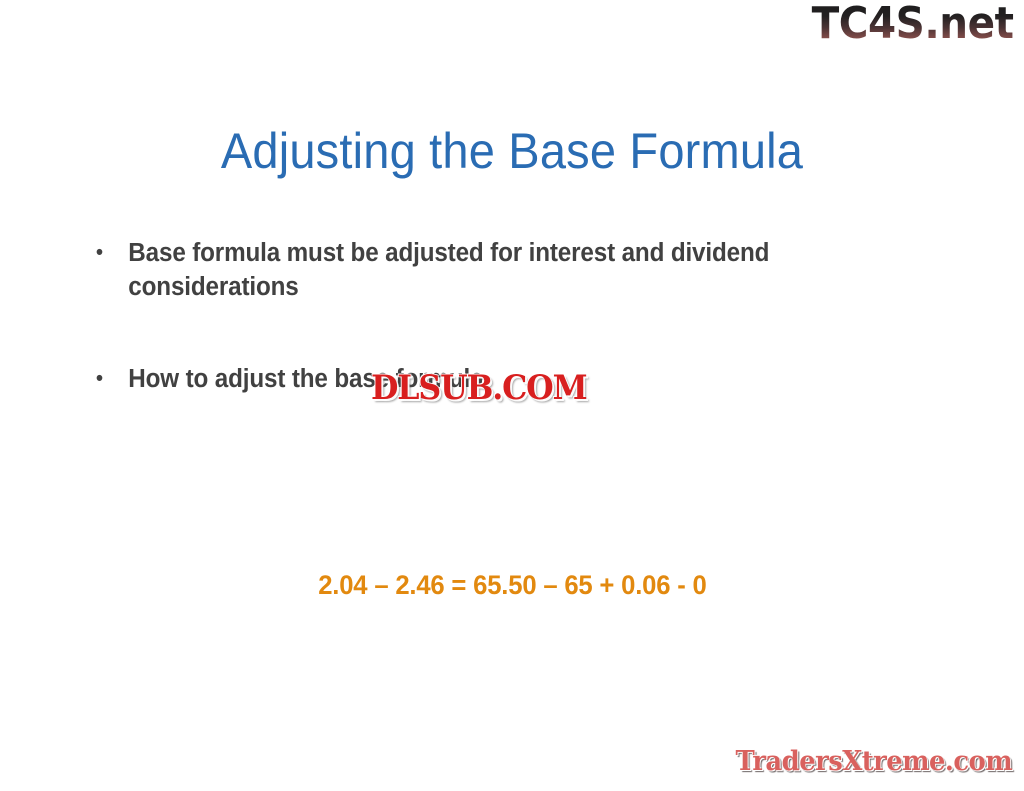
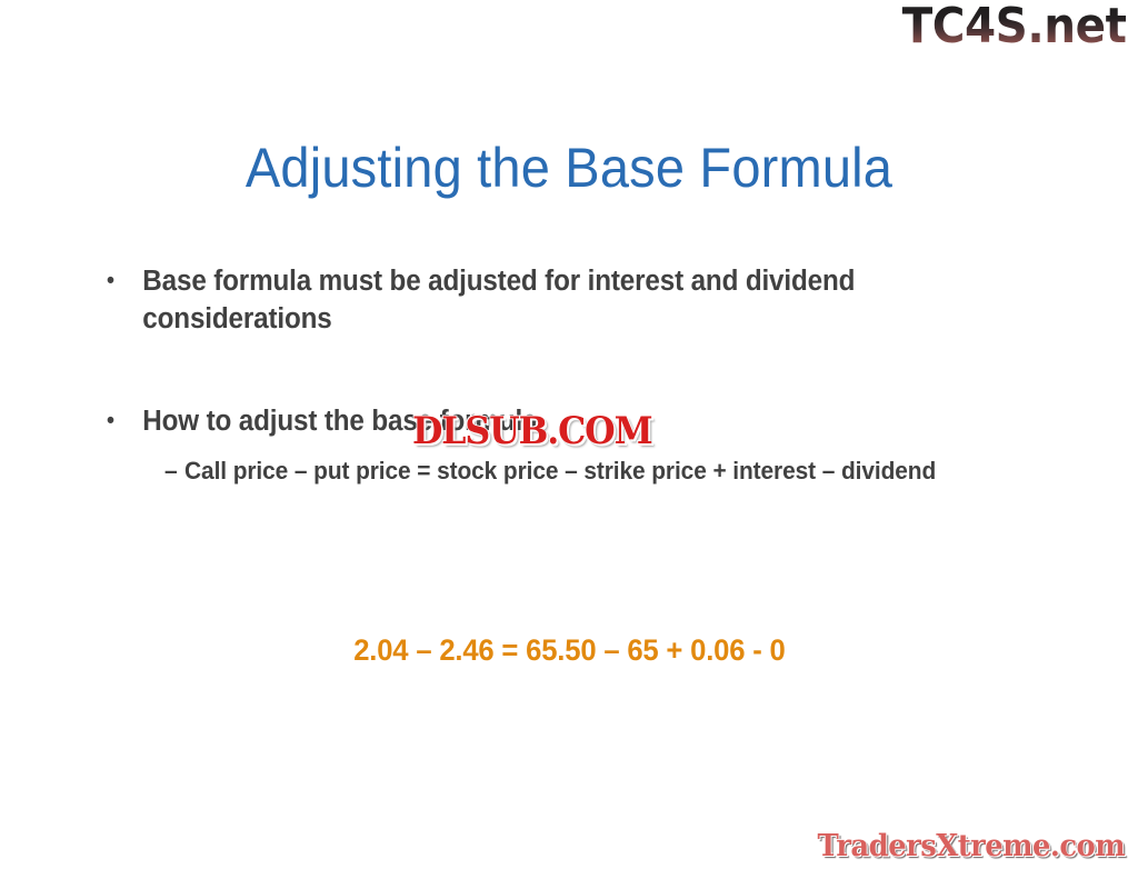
  TC4S.net
  Adjusting the Base Formula
  •
  Base formula must be adjusted for interest and dividend considerations
  •
  How to adjust the base formula
+ –
+ Call price – put price = stock price – strike price + interest – dividend
  2.04 – 2.46 = 65.50 – 65 + 0.06 - 0
  DLSUB.COM
  TradersXtreme.com
